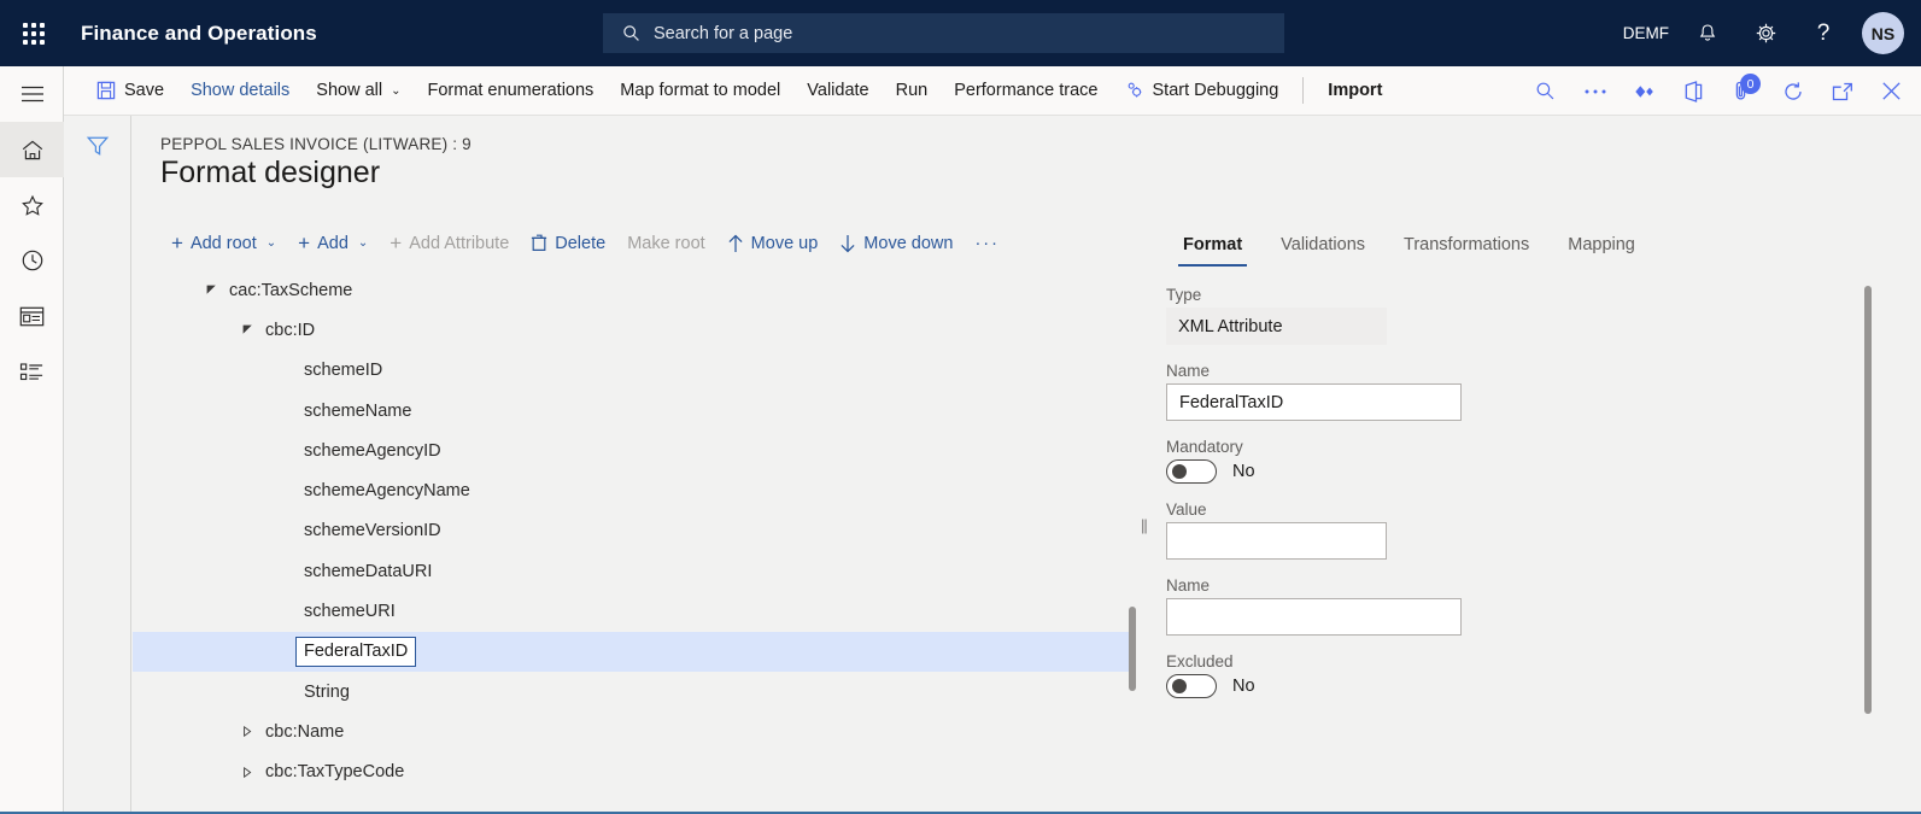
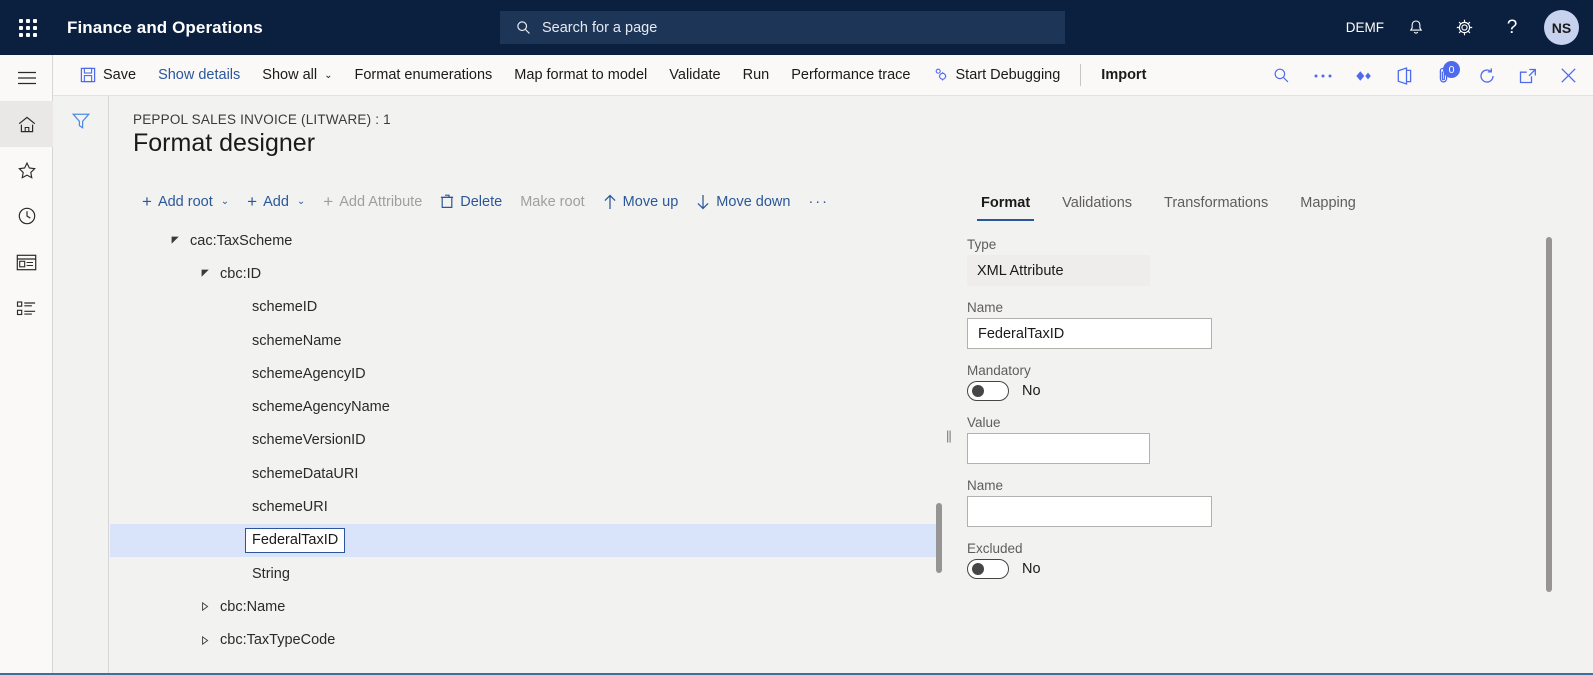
  Finance and Operations
  Search for a page
  DEMF
  ?
  NS
  Save
  Show details
  Show all
  ⌄
  Format enumerations
  Map format to model
  Validate
  Run
  Performance trace
  Start Debugging
  Import
  0
- PEPPOL SALES INVOICE (LITWARE) : 9
+ PEPPOL SALES INVOICE (LITWARE) : 1
  Format designer
  +
  Add root
  ⌄
  +
  Add
  ⌄
  +
  Add Attribute
  Delete
  Make root
  Move up
  Move down
  ···
  cac:TaxScheme
  cbc:ID
  schemeID
  schemeName
  schemeAgencyID
  schemeAgencyName
  schemeVersionID
  schemeDataURI
  schemeURI
  FederalTaxID
  String
  cbc:Name
  cbc:TaxTypeCode
  ||
  Format
  Validations
  Transformations
  Mapping
  Type
  XML Attribute
  Name
  FederalTaxID
  Mandatory
  No
  Value
  Name
  Excluded
  No
